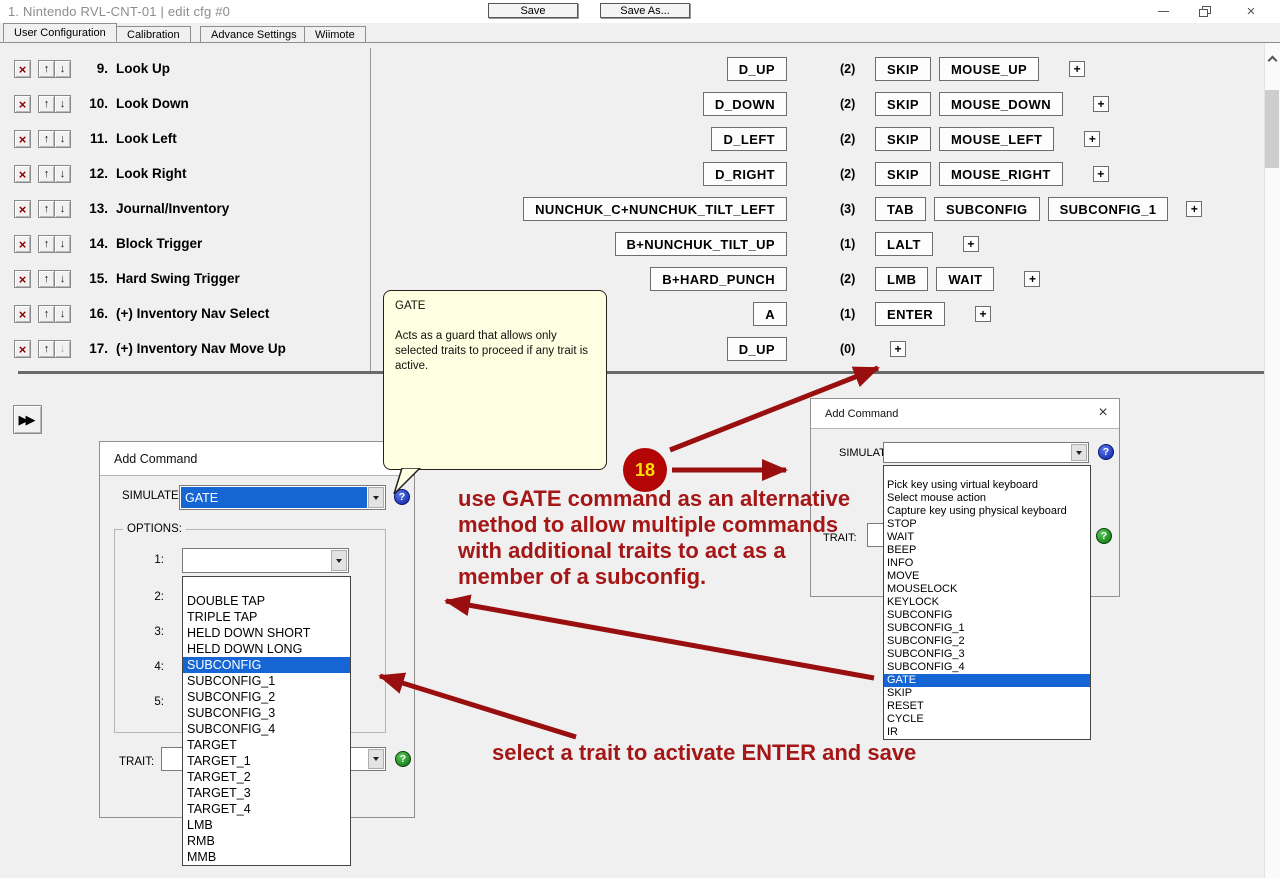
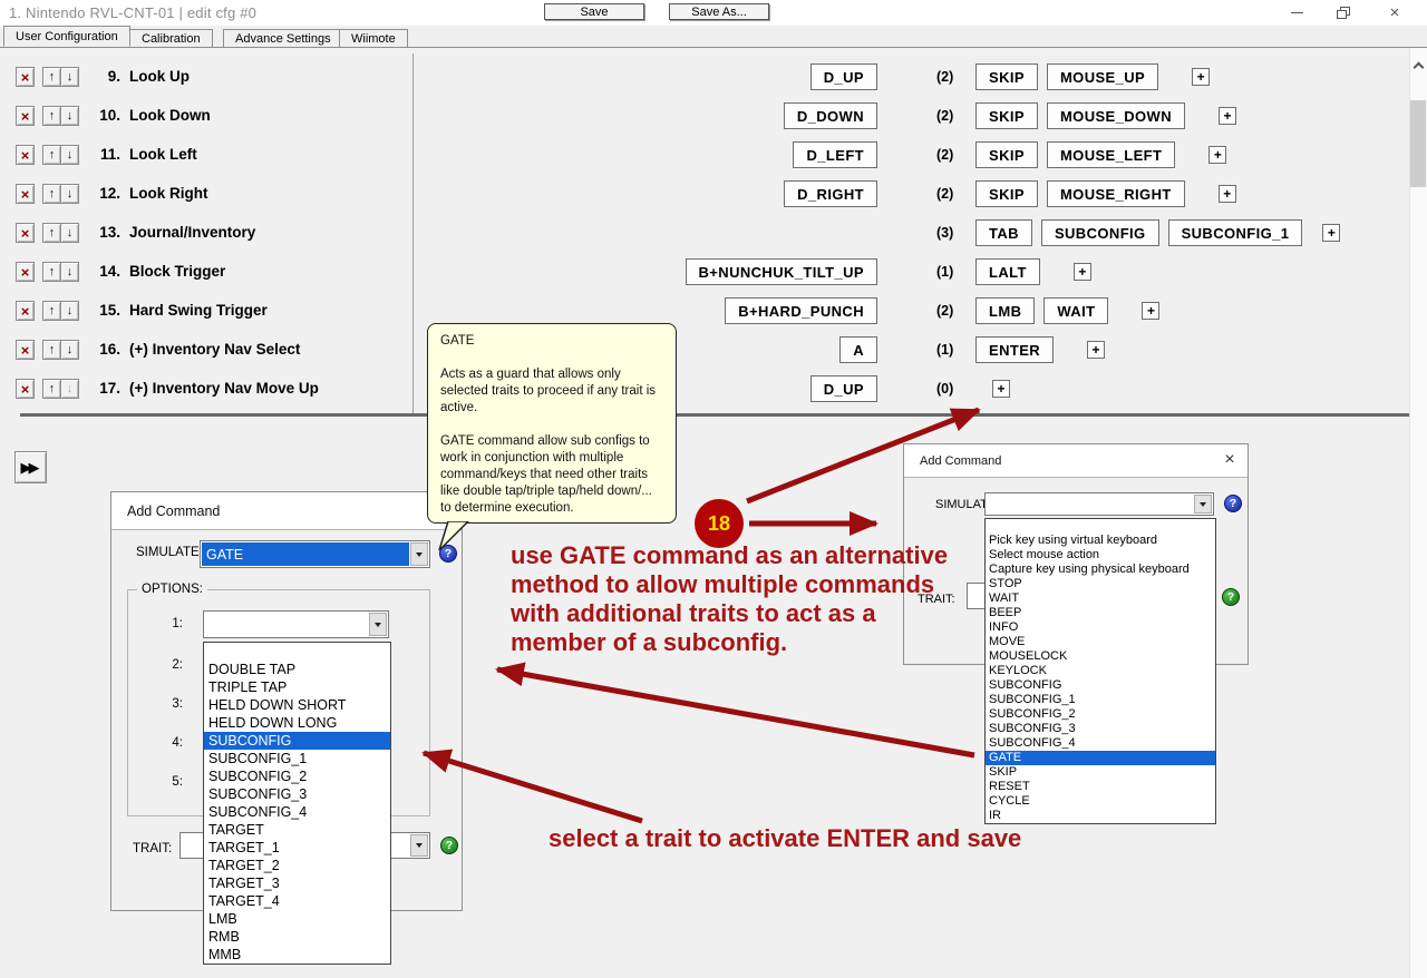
  1. Nintendo RVL-CNT-01 | edit cfg #0
  ×
  User Configuration
  Calibration
  Advance Settings
  Wiimote
  Save
  Save As...
  ×
  ↑
  ↓
  9.
  Look Up
  D_UP
  (2)
  SKIP
  MOUSE_UP
  +
  ×
  ↑
  ↓
  10.
  Look Down
  D_DOWN
  (2)
  SKIP
  MOUSE_DOWN
  +
  ×
  ↑
  ↓
  11.
  Look Left
  D_LEFT
  (2)
  SKIP
  MOUSE_LEFT
  +
  ×
  ↑
  ↓
  12.
  Look Right
  D_RIGHT
  (2)
  SKIP
  MOUSE_RIGHT
  +
  ×
  ↑
  ↓
  13.
  Journal/Inventory
- NUNCHUK_C+NUNCHUK_TILT_LEFT
  (3)
  TAB
  SUBCONFIG
  SUBCONFIG_1
  +
  ×
  ↑
  ↓
  14.
  Block Trigger
  B+NUNCHUK_TILT_UP
  (1)
  LALT
  +
  ×
  ↑
  ↓
  15.
  Hard Swing Trigger
  B+HARD_PUNCH
  (2)
  LMB
  WAIT
  +
  ×
  ↑
  ↓
  16.
  (+) Inventory Nav Select
  A
  (1)
  ENTER
  +
  ×
  ↑
  ↓
  17.
  (+) Inventory Nav Move Up
  D_UP
  (0)
  +
  ▶▶
  Add Command
  SIMULATE
  GATE
  ?
  OPTIONS:
  1:
  2:
  3:
  4:
  5:
  TRAIT:
  ?
  DOUBLE TAP
  TRIPLE TAP
  HELD DOWN SHORT
  HELD DOWN LONG
  SUBCONFIG
  SUBCONFIG_1
  SUBCONFIG_2
  SUBCONFIG_3
  SUBCONFIG_4
  TARGET
  TARGET_1
  TARGET_2
  TARGET_3
  TARGET_4
  LMB
  RMB
  MMB
  Add Command
  ×
  ?
  TRAIT:
  ?
  Pick key using virtual keyboard
  Select mouse action
  Capture key using physical keyboard
  STOP
  WAIT
  BEEP
  INFO
  MOVE
  MOUSELOCK
  KEYLOCK
  SUBCONFIG
  SUBCONFIG_1
  SUBCONFIG_2
  SUBCONFIG_3
  SUBCONFIG_4
  GATE
  SKIP
  RESET
  CYCLE
  IR
  GATE
  Acts as a guard that allows only selected traits to proceed if any trait is active.
+ GATE command allow sub configs to work in conjunction with multiple command/keys that need other traits like double tap/triple tap/held down/... to determine execution.
  18
  use GATE command as an alternative
  method to allow multiple commands
  with additional traits to act as a
  member of a subconfig.
  select a trait to activate ENTER and save
